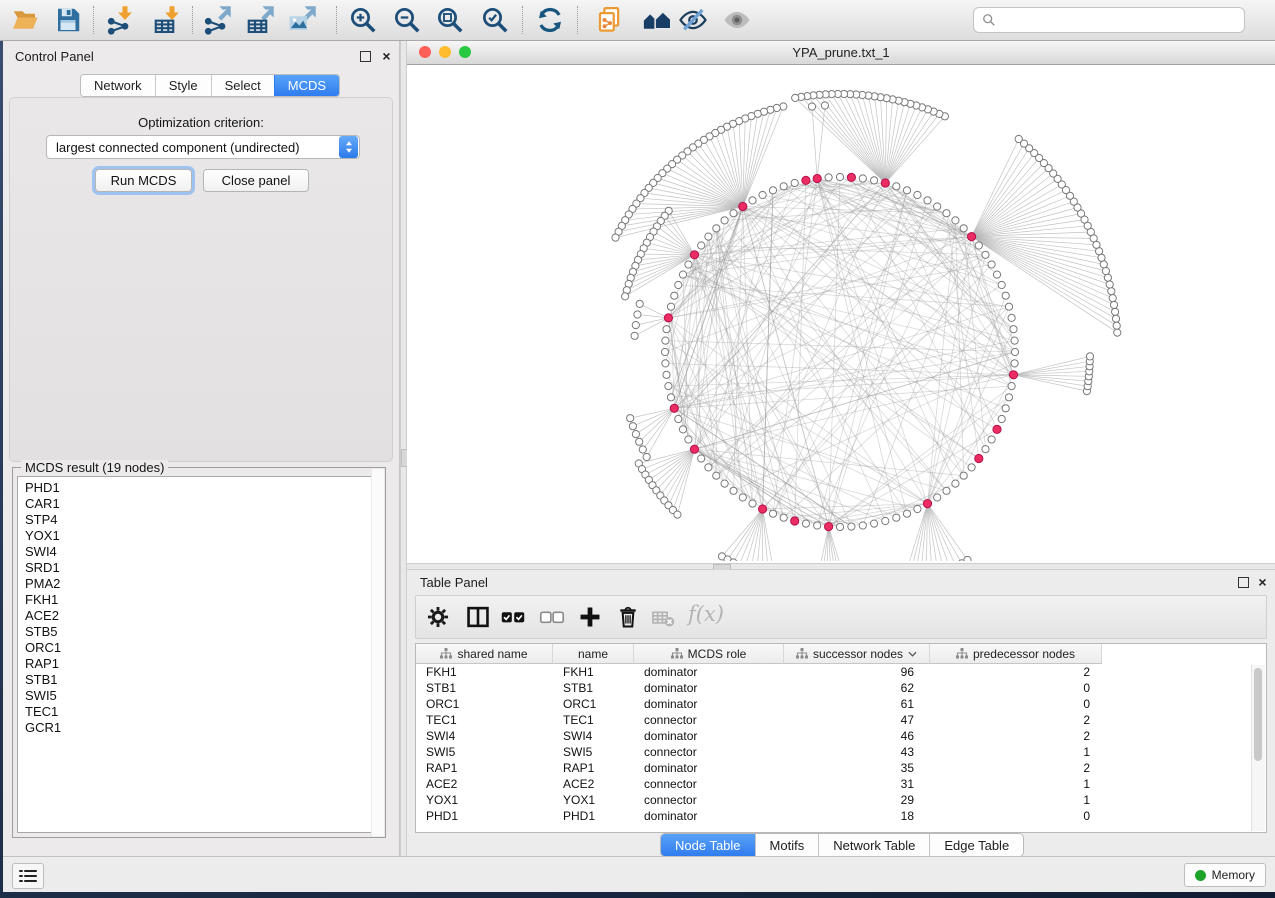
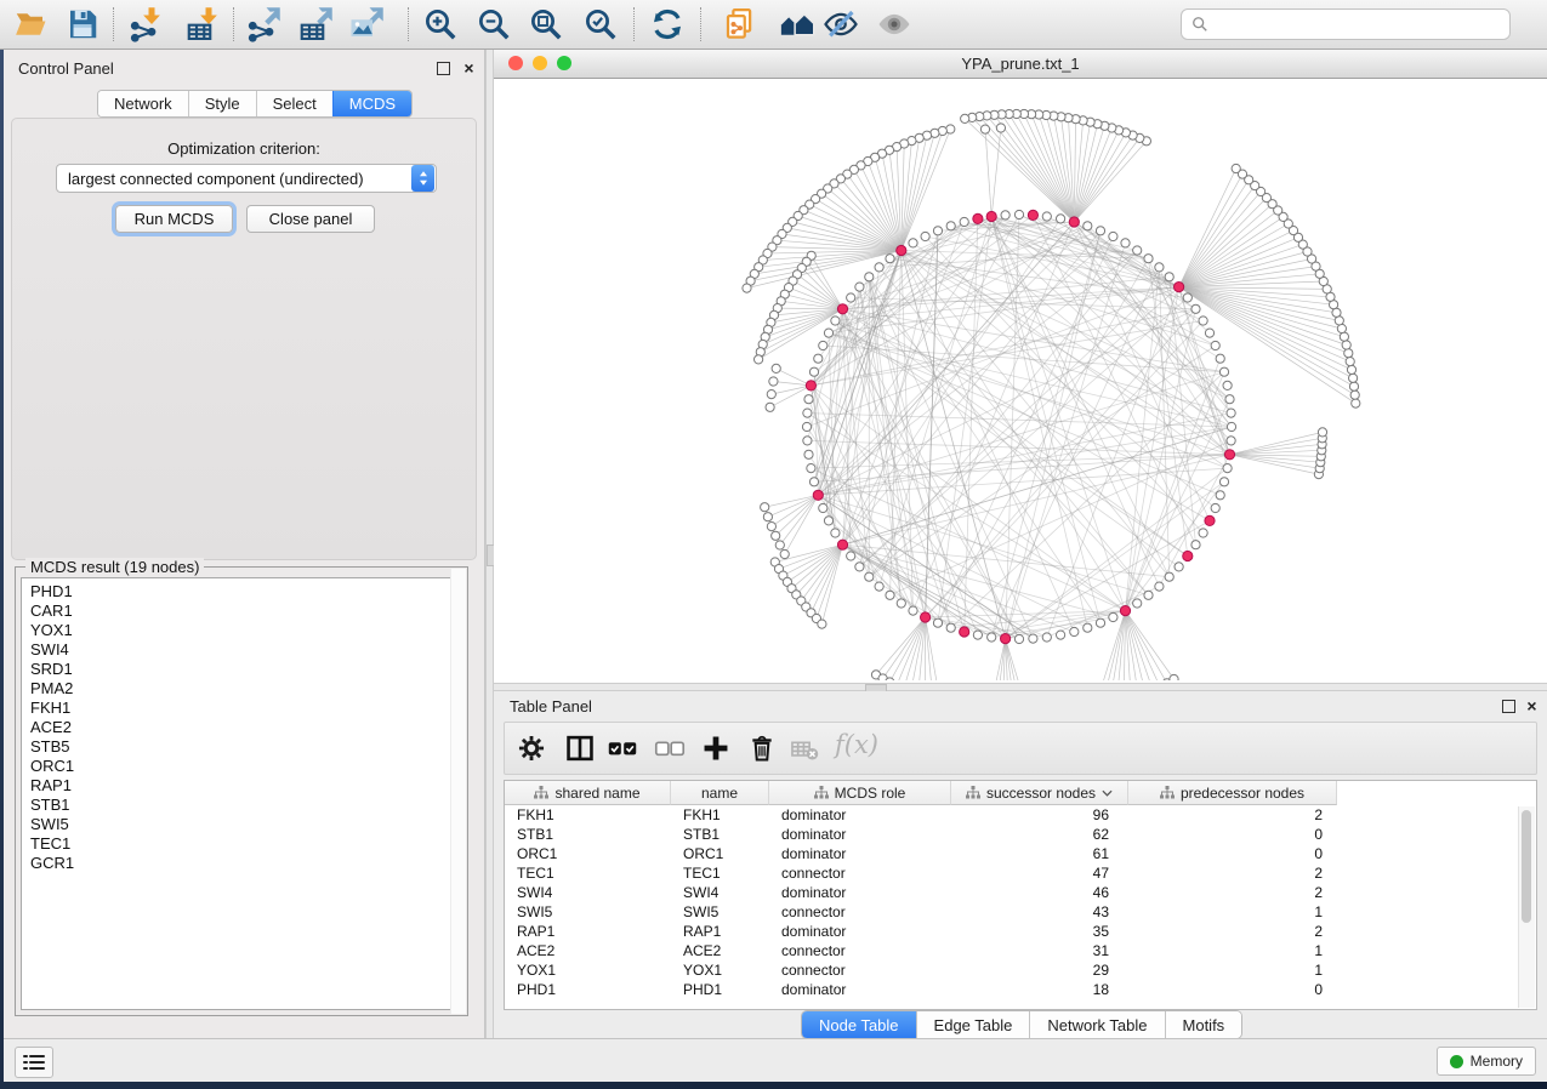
  Control Panel
  ×
  Network
  Style
  Select
  MCDS
  Optimization criterion:
  largest connected component (undirected)
  Run MCDS
  Close panel
  MCDS result (19 nodes)
  PHD1
  CAR1
- STP4
  YOX1
  SWI4
  SRD1
  PMA2
  FKH1
  ACE2
  STB5
  ORC1
  RAP1
  STB1
  SWI5
  TEC1
  GCR1
  YPA_prune.txt_1
  Table Panel
  ×
  f(x)
  shared name
  name
  MCDS role
  successor nodes
  predecessor nodes
  FKH1
  FKH1
  dominator
  96
  2
  STB1
  STB1
  dominator
  62
  0
  ORC1
  ORC1
  dominator
  61
  0
  TEC1
  TEC1
  connector
  47
  2
  SWI4
  SWI4
  dominator
  46
  2
  SWI5
  SWI5
  connector
  43
  1
  RAP1
  RAP1
  dominator
  35
  2
  ACE2
  ACE2
  connector
  31
  1
  YOX1
  YOX1
  connector
  29
  1
  PHD1
  PHD1
  dominator
  18
  0
  Node Table
- Motifs
+ Edge Table
  Network Table
- Edge Table
+ Motifs
  Memory
